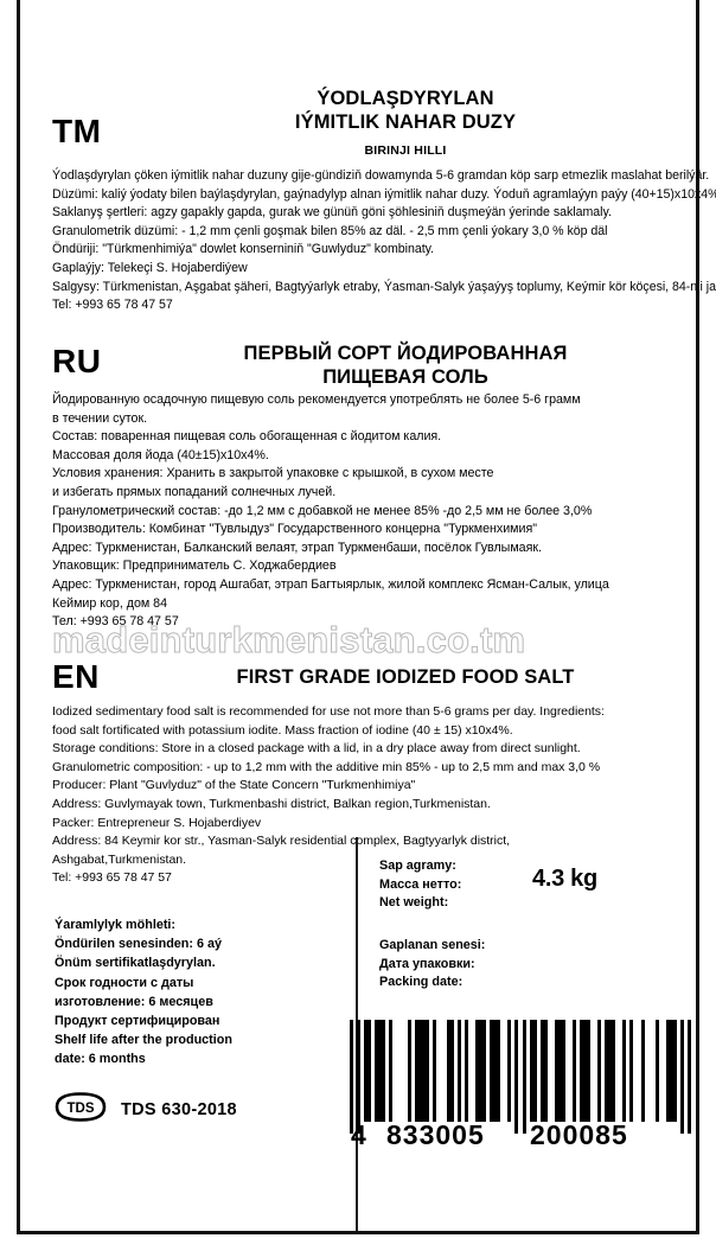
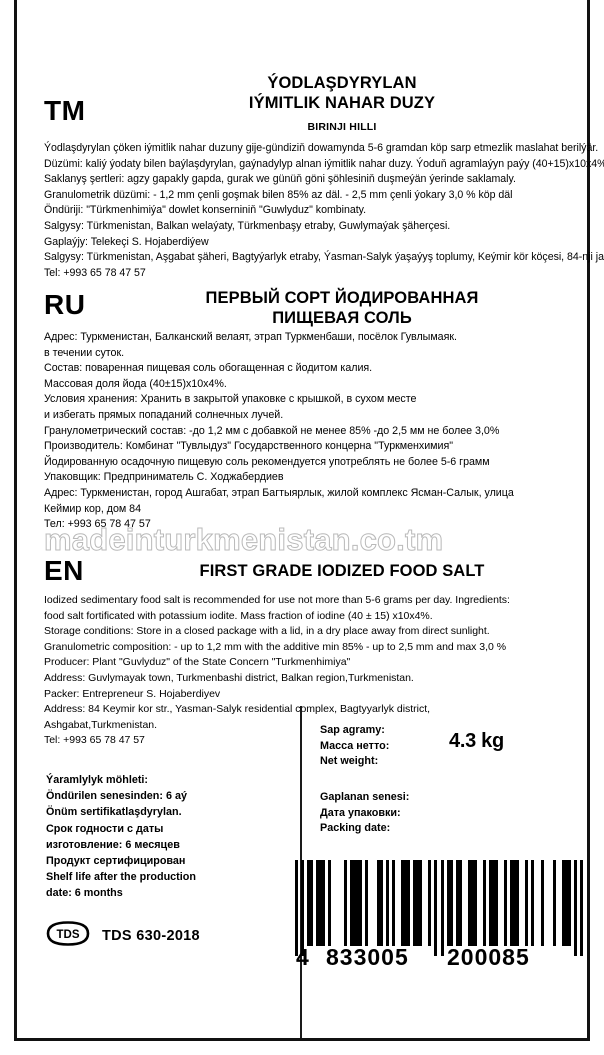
  TM
  ÝODLAŞDYRYLAN
  IÝMITLIK NAHAR DUZY
  BIRINJI HILLI
  Ýodlaşdyrylan çöken iýmitlik nahar duzuny gije-gündiziň dowamynda 5-6 gramdan köp sarp etmezlik maslahat berilýär.
  Düzümi: kaliý ýodaty bilen baýlaşdyrylan, gaýnadylyp alnan iýmitlik nahar duzy. Ýoduň agramlaýyn paýy (40+15)x10x4%
  Saklanyş şertleri: agzy gapakly gapda, gurak we günüň göni şöhlesiniň duşmeýän ýerinde saklamaly.
  Granulometrik düzümi: - 1,2 mm çenli goşmak bilen 85% az däl. - 2,5 mm çenli ýokary 3,0 % köp däl
  Öndüriji: "Türkmenhimiýa" dowlet konserniniň "Guwlyduz" kombinaty.
+ Salgysy: Türkmenistan, Balkan welaýaty, Türkmenbaşy etraby, Guwlymaýak şäherçesi.
  Gaplaýjy: Telekeçi S. Hojaberdiýew
  Salgysy: Türkmenistan, Aşgabat şäheri, Bagtyýarlyk etraby, Ýasman-Salyk ýaşaýyş toplumy, Keýmir kör köçesi, 84-nji ja
  Tel: +993 65 78 47 57
  RU
  ПЕРВЫЙ СОРТ ЙОДИРОВАННАЯ
  ПИЩЕВАЯ СОЛЬ
- Йодированную осадочную пищевую соль рекомендуется употреблять не более 5-6 грамм
+ Адрес: Туркменистан, Балканский велаят, этрап Туркменбаши, посёлок Гувлымаяк.
  в течении суток.
  Состав: поваренная пищевая соль обогащенная с йодитом калия.
  Массовая доля йода (40±15)x10x4%.
  Условия хранения: Хранить в закрытой упаковке с крышкой, в сухом месте
  и избегать прямых попаданий солнечных лучей.
  Гранулометрический состав: -до 1,2 мм с добавкой не менее 85% -до 2,5 мм не более 3,0%
  Производитель: Комбинат "Тувлыдуз" Государственного концерна "Туркменхимия"
- Адрес: Туркменистан, Балканский велаят, этрап Туркменбаши, посёлок Гувлымаяк.
+ Йодированную осадочную пищевую соль рекомендуется употреблять не более 5-6 грамм
  Упаковщик: Предприниматель С. Ходжабердиев
  Адрес: Туркменистан, город Ашгабат, этрап Багтыярлык, жилой комплекс Ясман-Салык, улица
  Кеймир кор, дом 84
  Тел: +993 65 78 47 57
  madeinturkmenistan.co.tm
  EN
  FIRST GRADE IODIZED FOOD SALT
  Iodized sedimentary food salt is recommended for use not more than 5-6 grams per day. Ingredients:
  food salt fortificated with potassium iodite. Mass fraction of iodine (40 ± 15) x10x4%.
  Storage conditions: Store in a closed package with a lid, in a dry place away from direct sunlight.
  Granulometric composition: - up to 1,2 mm with the additive min 85% - up to 2,5 mm and max 3,0 %
  Producer: Plant "Guvlyduz" of the State Concern "Turkmenhimiya"
  Address: Guvlymayak town, Turkmenbashi district, Balkan region,Turkmenistan.
  Packer: Entrepreneur S. Hojaberdiyev
  Address: 84 Keymir kor str., Yasman-Salyk residential complex, Bagtyyarlyk district,
  Ashgabat,Turkmenistan.
  Tel: +993 65 78 47 57
  Ýaramlylyk möhleti:
  Öndürilen senesinden: 6 aý
  Önüm sertifikatlaşdyrylan.
  Срок годности с даты
  изготовление: 6 месяцев
  Продукт сертифицирован
  Shelf life after the production
  date: 6 months
  Sap agramy:
  Масса нетто:
  Net weight:
  4.3 kg
  Gaplanan senesi:
  Дата упаковки:
  Packing date:
  TDS
  TDS 630-2018
  4
  833005
  200085
